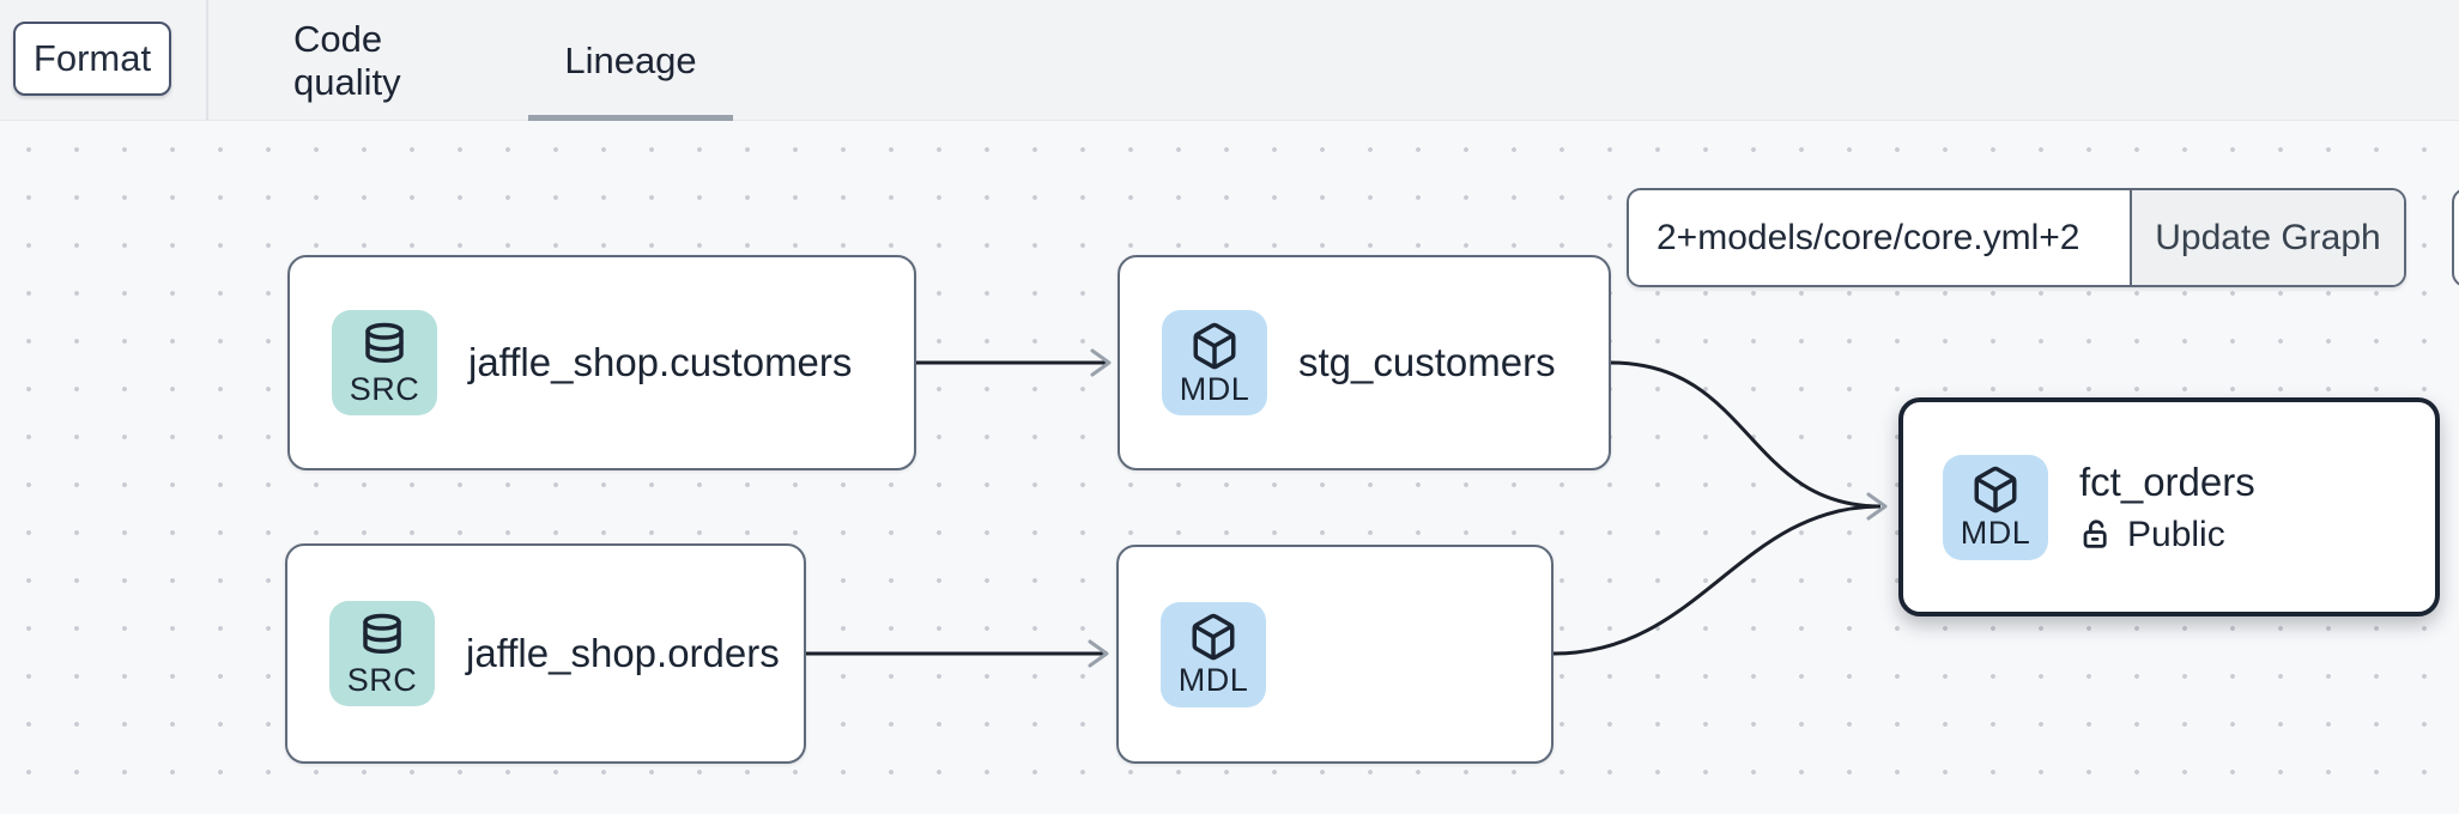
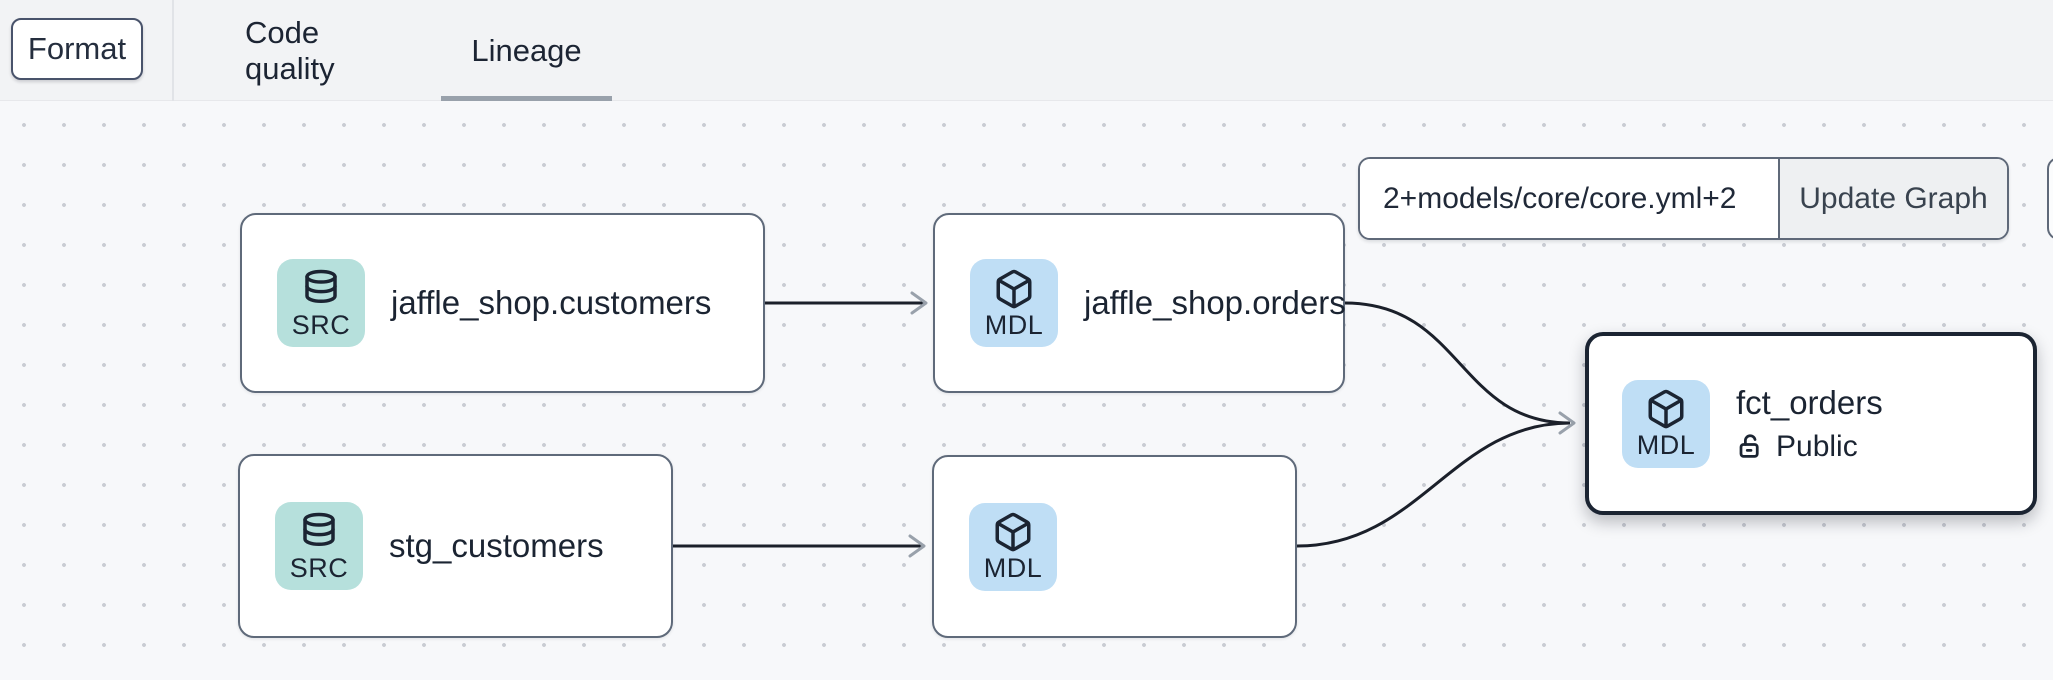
  Format
  Code quality
  Lineage
  SRC
  jaffle_shop.customers
  MDL
- stg_customers
+ jaffle_shop.orders
  SRC
- jaffle_shop.orders
+ stg_customers
  MDL
  MDL
  fct_orders
  Public
  2+models/core/core.yml+2
  Update Graph
